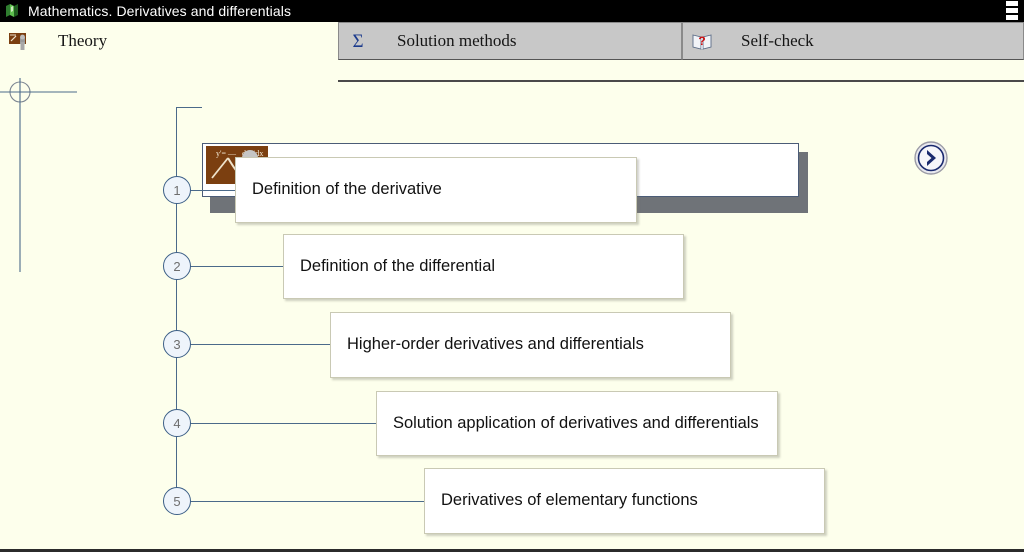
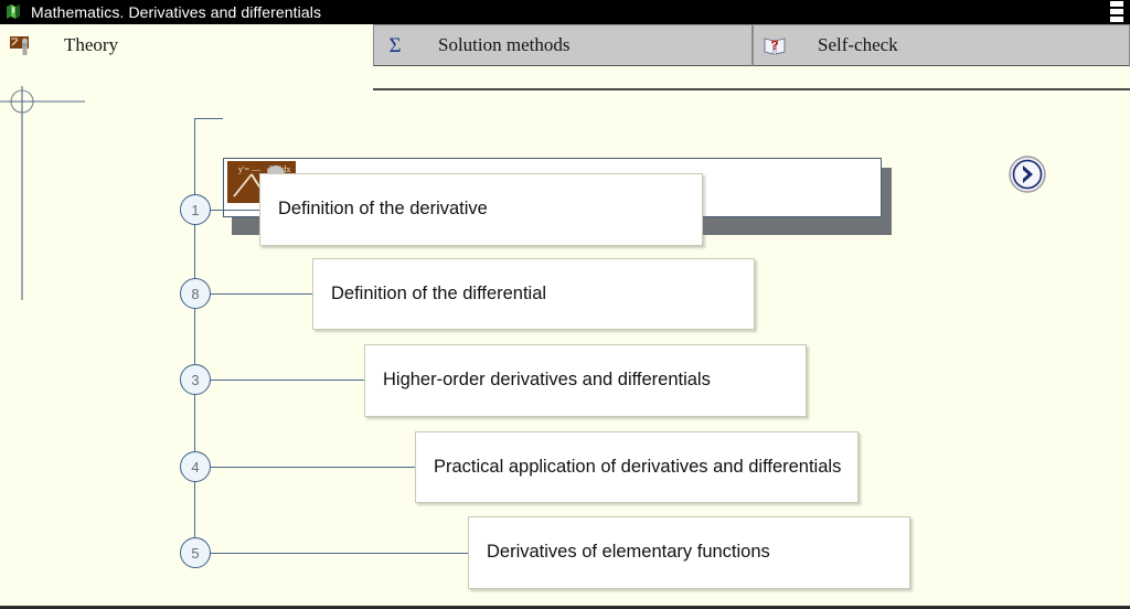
  Mathematics. Derivatives and differentials
  Theory
  Σ
  Solution methods
  ?
  Self-check
  y'= —
  1
  Definition of the derivative
- 2
+ 8
  Definition of the differential
  3
  Higher-order derivatives and differentials
  4
- Solution application of derivatives and differentials
+ Practical application of derivatives and differentials
  5
  Derivatives of elementary functions
